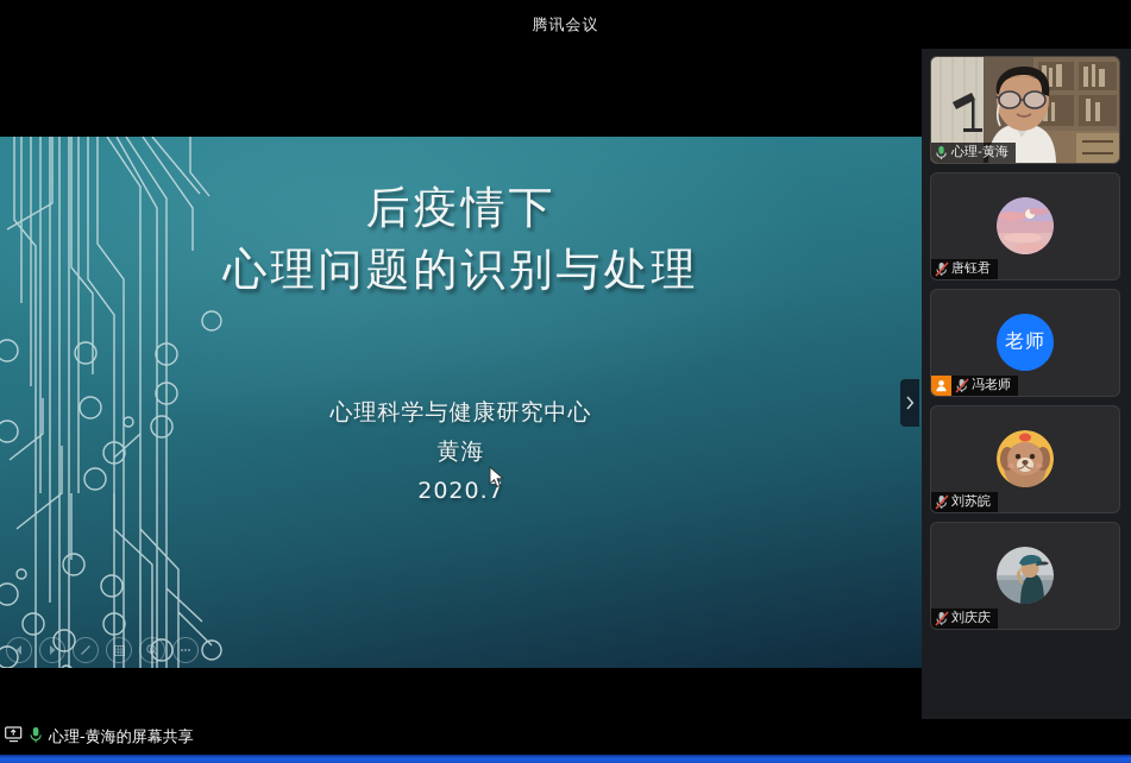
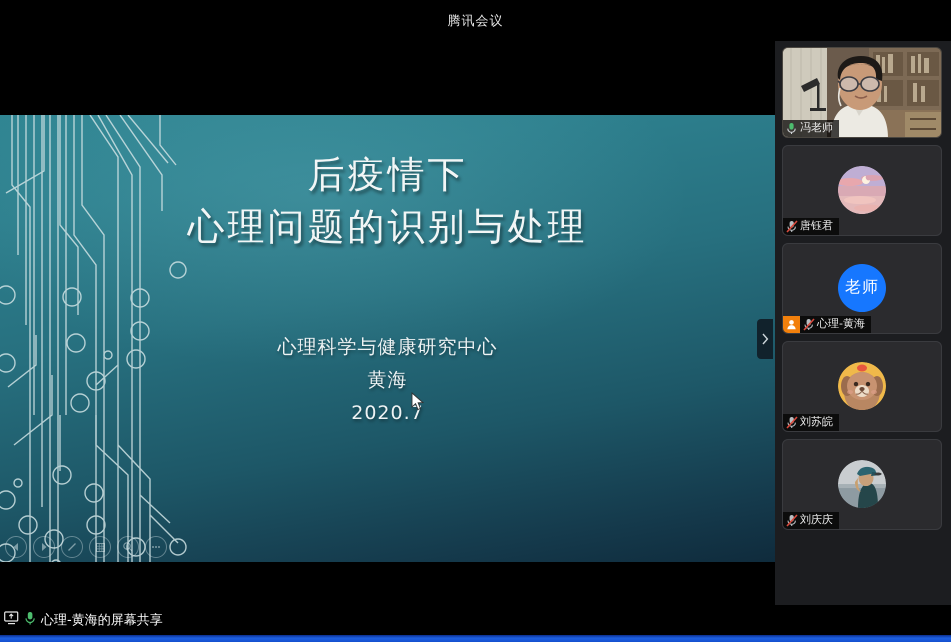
  腾讯会议
  后疫情下
  心理问题的识别与处理
  心理科学与健康研究中心
  黄海
  2020.7
- 心理-黄海
+ 冯老师
  唐钰君
  老师
- 冯老师
+ 心理-黄海
  刘苏皖
  刘庆庆
  心理-黄海的屏幕共享
